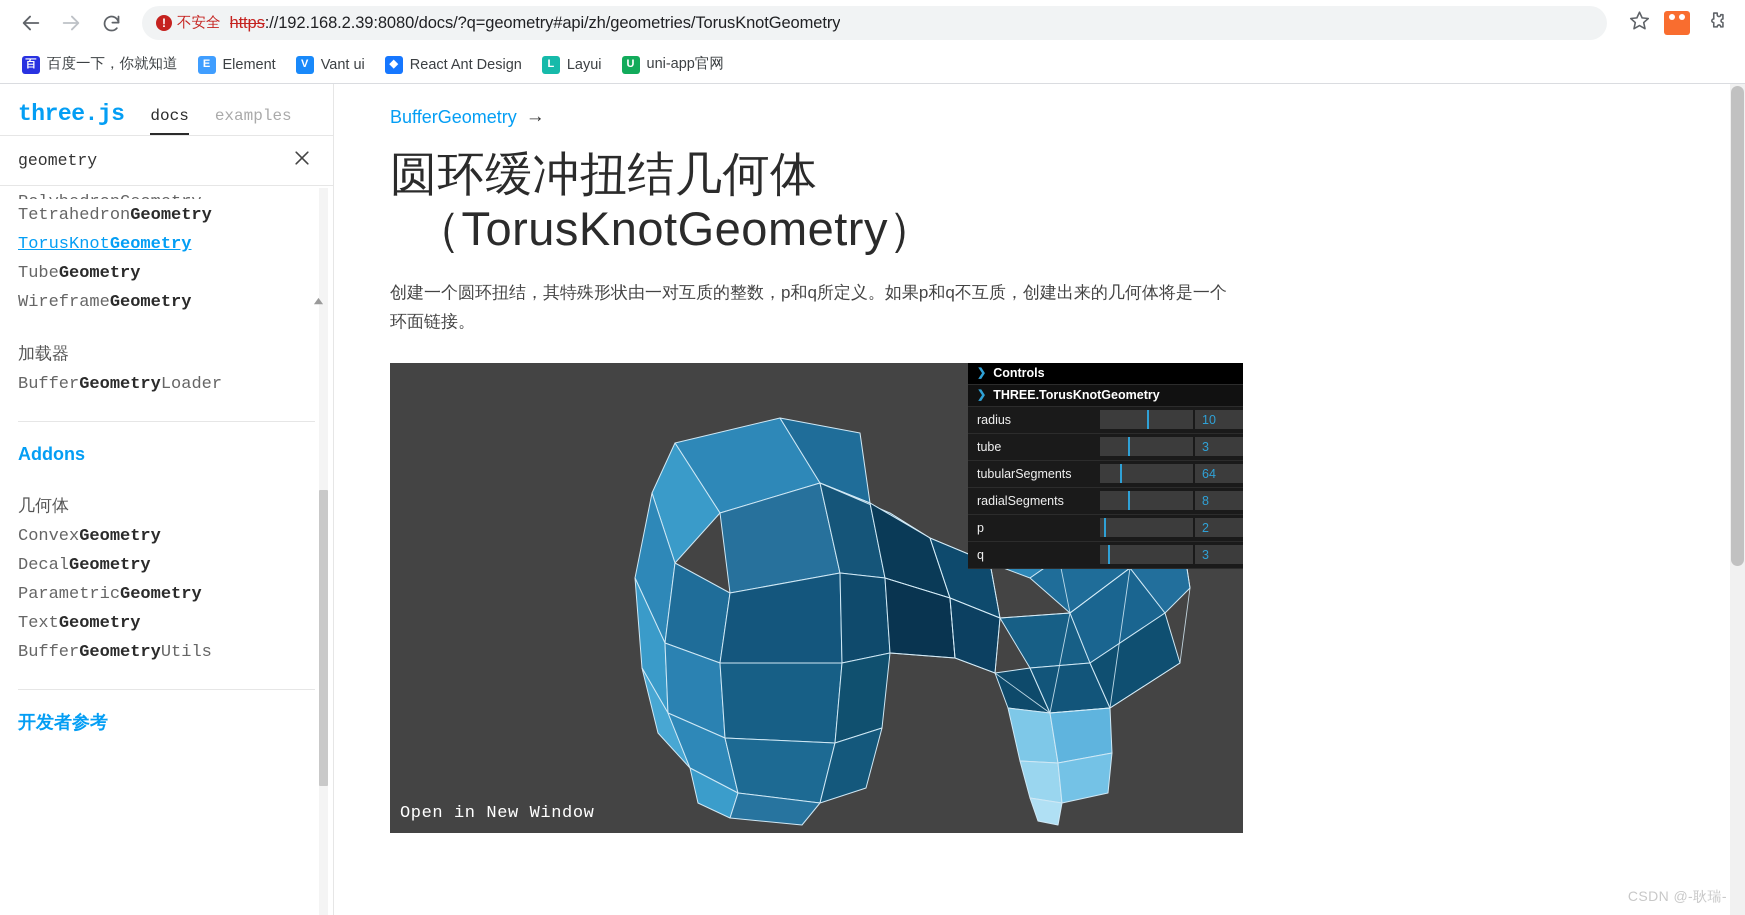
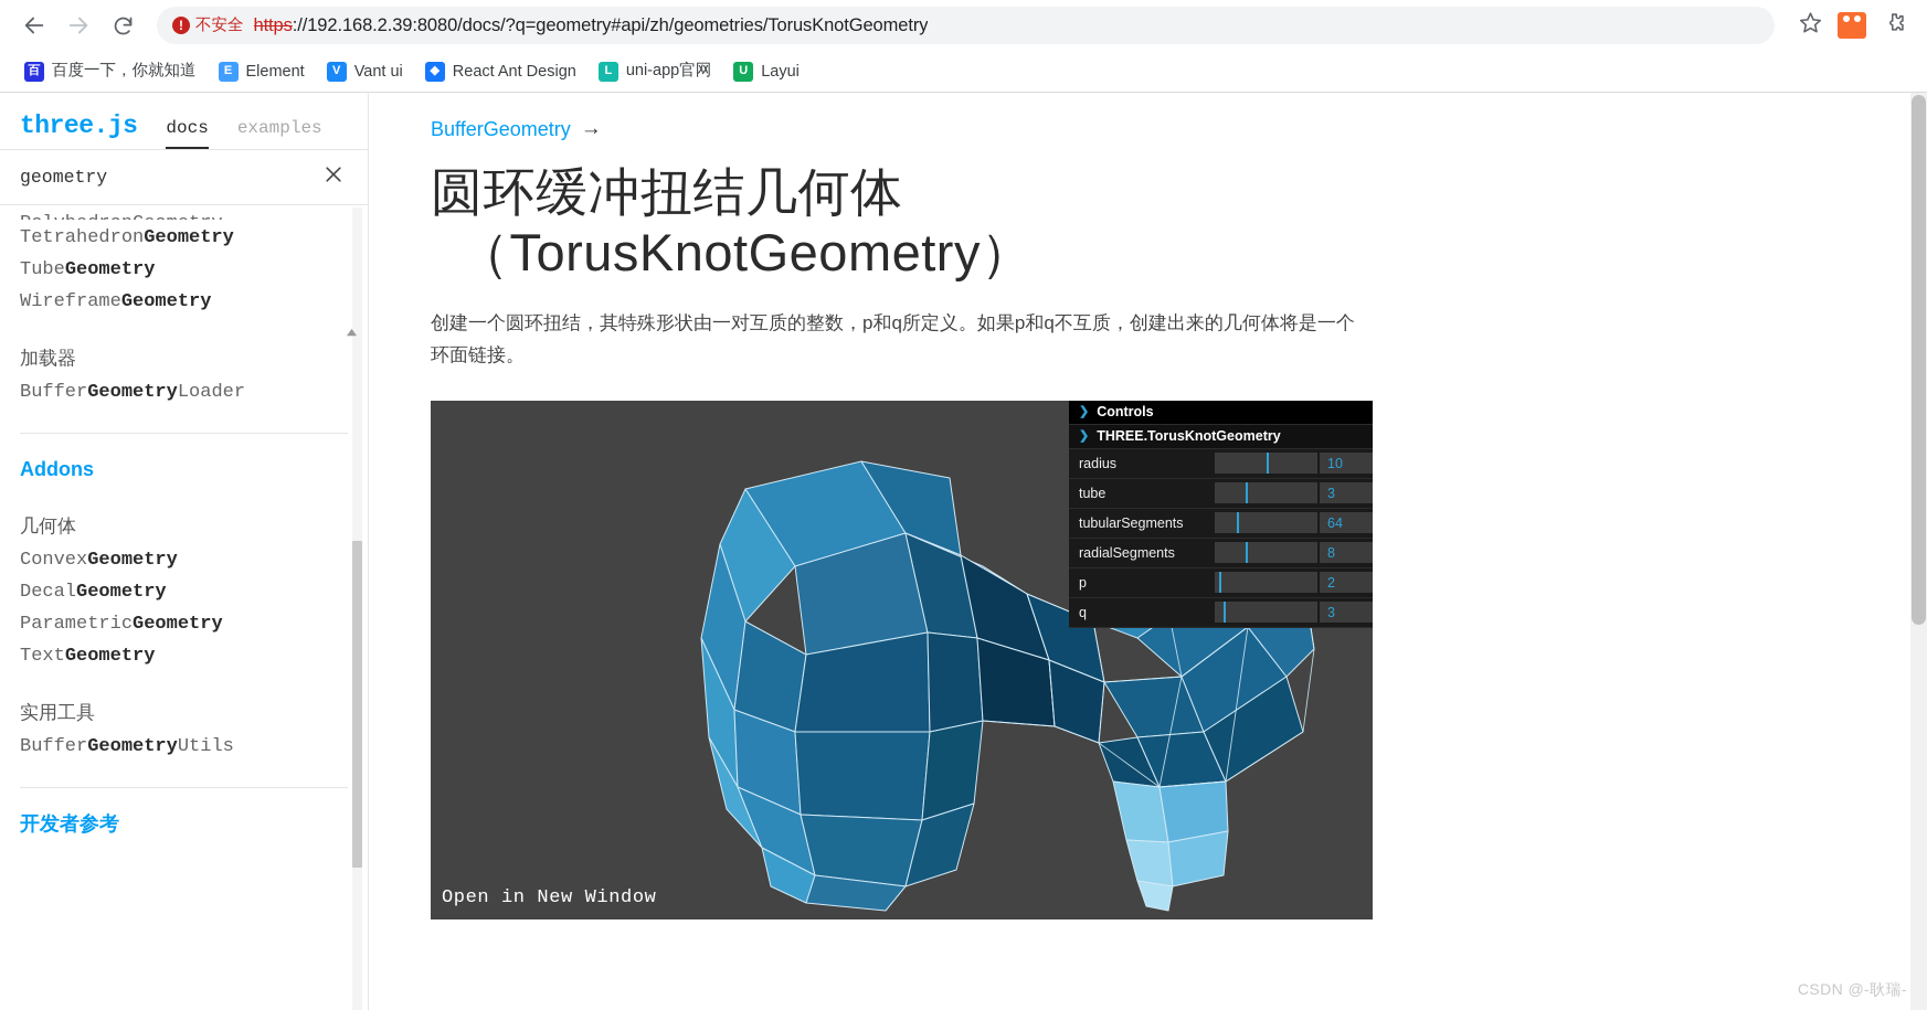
  !
  不安全
  https://192.168.2.39:8080/docs/?q=geometry#api/zh/geometries/TorusKnotGeometry
  百
  百度一下，你就知道
  E
  Element
  V
  Vant ui
  ◆
  React Ant Design
  L
- Layui
+ uni-app官网
  U
- uni-app官网
+ Layui
  three.js
  docs
  examples
  geometry
  TetrahedronGeometry
- TorusKnotGeometry
  TubeGeometry
  WireframeGeometry
  加载器
  BufferGeometryLoader
  Addons
  几何体
  ConvexGeometry
  DecalGeometry
  ParametricGeometry
  TextGeometry
+ 实用工具
  BufferGeometryUtils
  开发者参考
  BufferGeometry
  →
  圆环缓冲扭结几何体
  （TorusKnotGeometry）
  创建一个圆环扭结，其特殊形状由一对互质的整数，p和q所定义。如果p和q不互质，创建出来的几何体将是一个环面链接。
  Open in New Window
  ❯
  Controls
  ❯
  THREE.TorusKnotGeometry
  radius
  10
  tube
  3
  tubularSegments
  64
  radialSegments
  8
  p
  2
  q
  3
  CSDN @-耿瑞-
